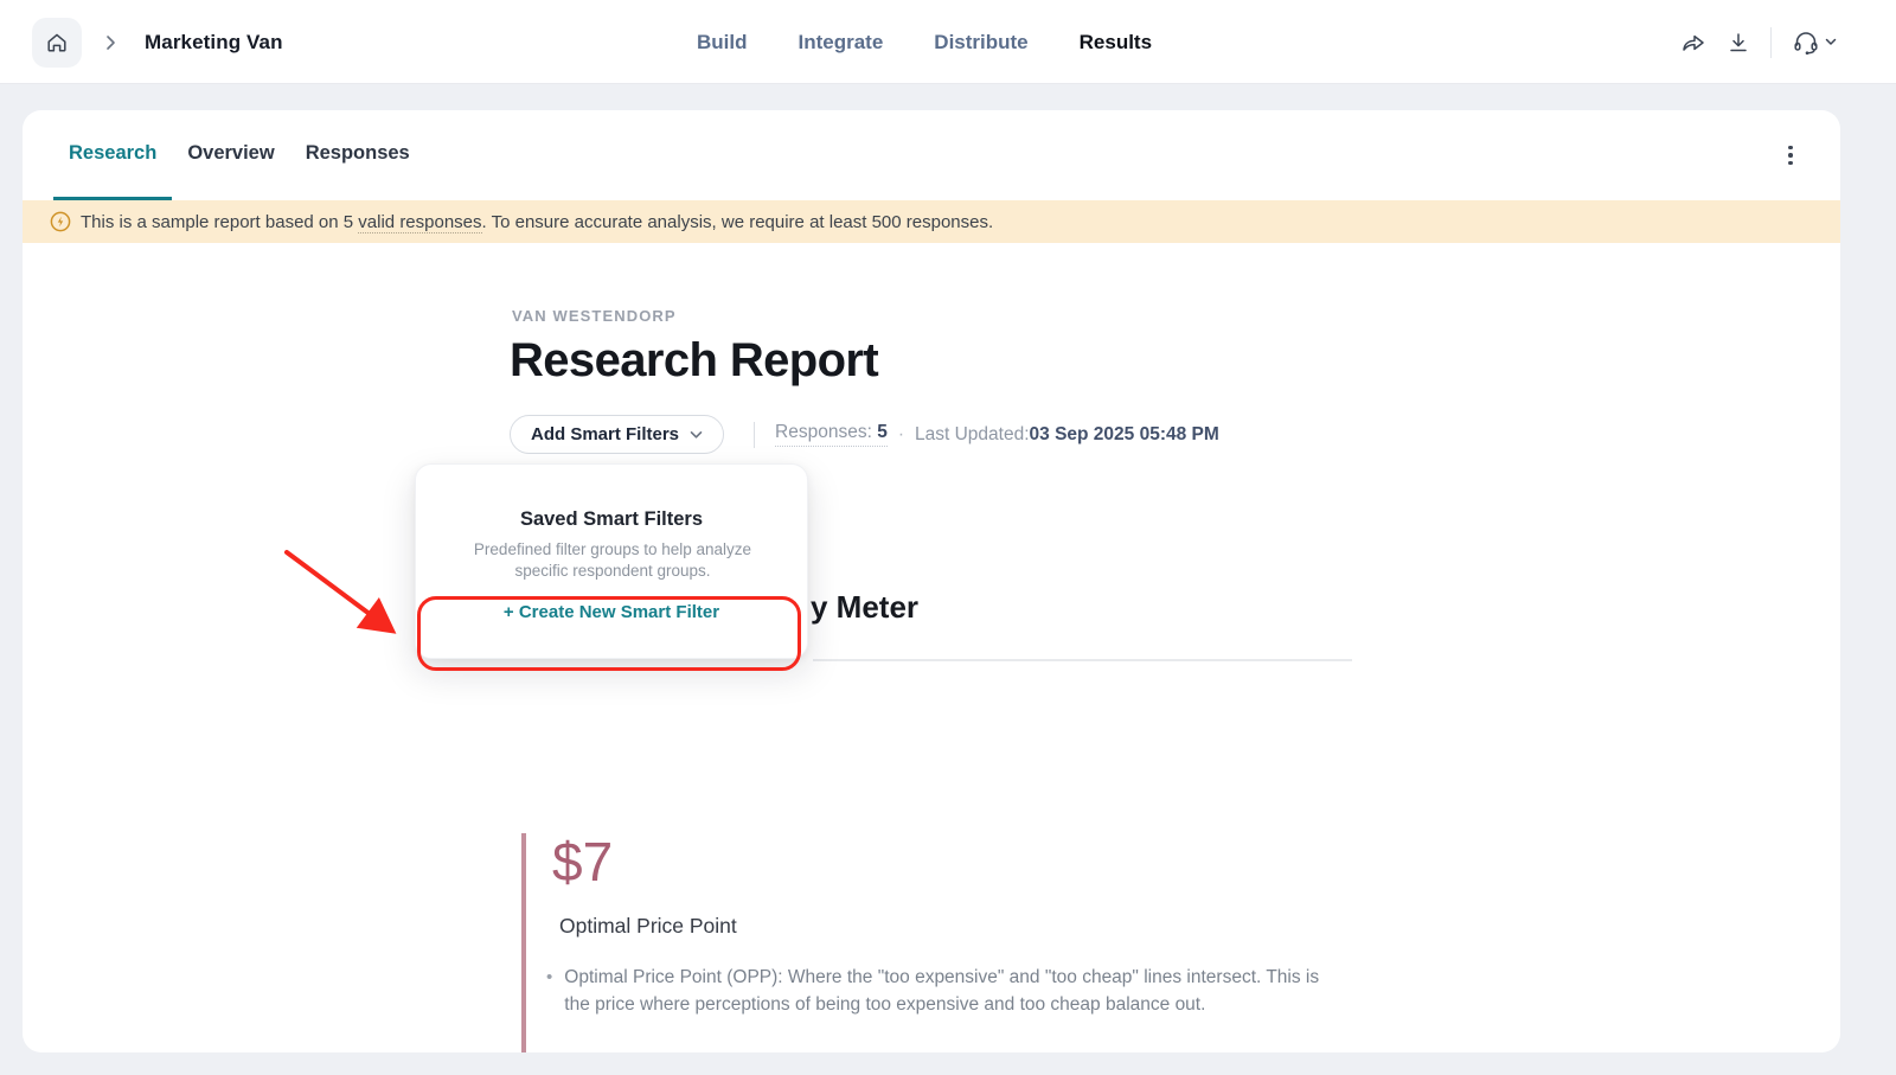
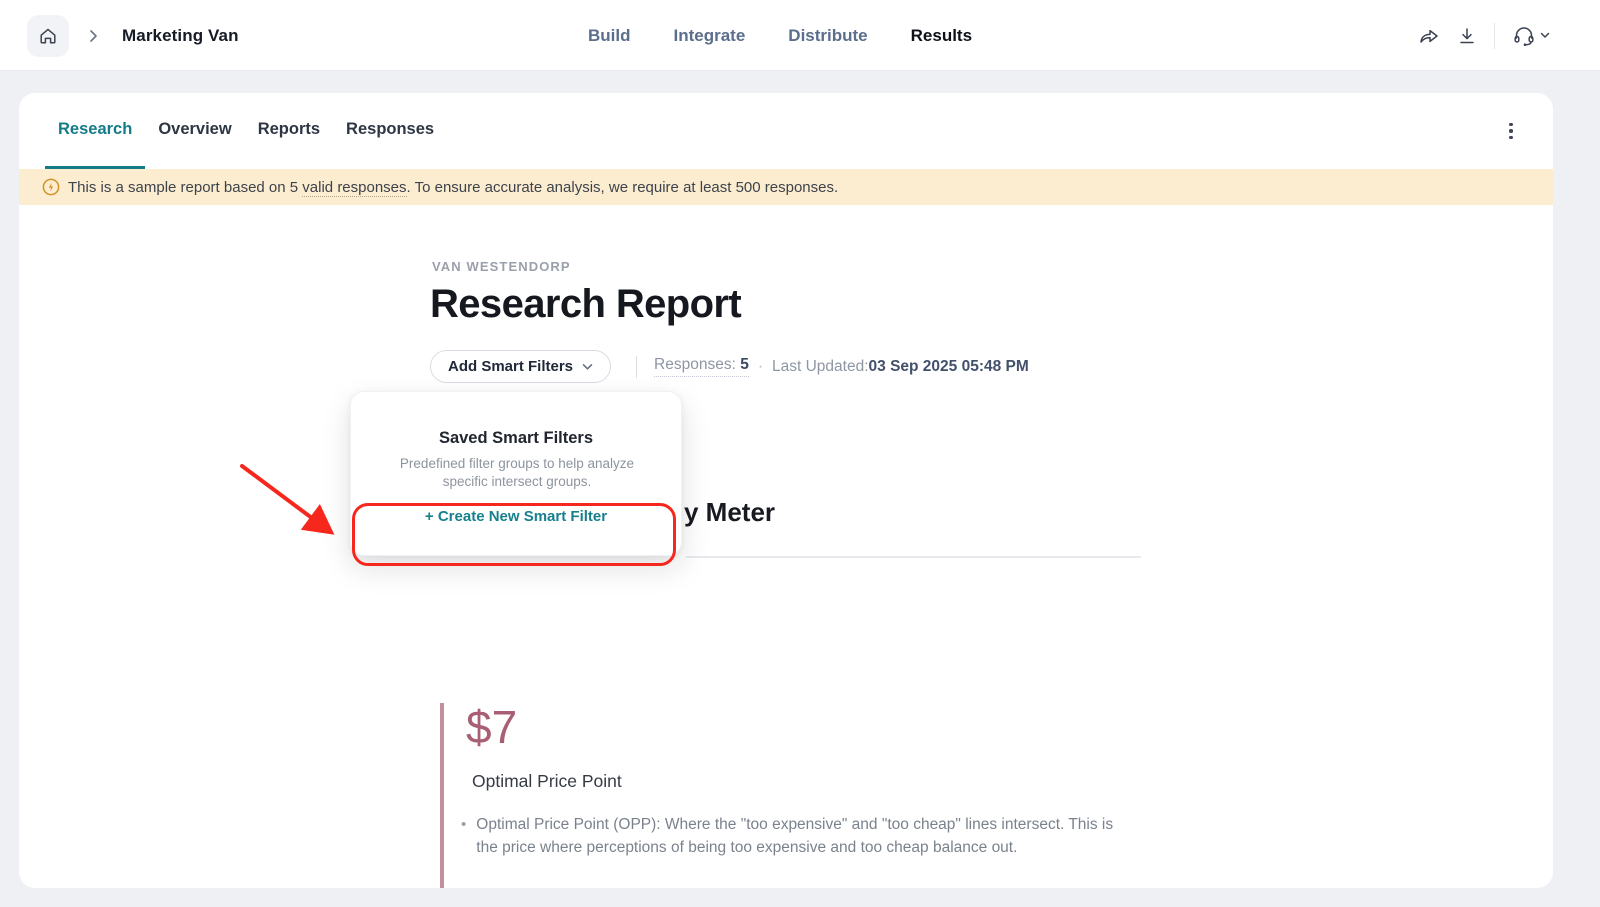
  Marketing Van
  Build
  Integrate
  Distribute
  Results
  Research
  Overview
+ Reports
  Responses
  This is a sample report based on 5 valid responses. To ensure accurate analysis, we require at least 500 responses.
  VAN WESTENDORP
  Research Report
  Add Smart Filters
  Responses: 5
  ·
  Last Updated:
  03 Sep 2025 05:48 PM
  y Meter
  $7
  Optimal Price Point
  •
  Optimal Price Point (OPP): Where the "too expensive" and "too cheap" lines intersect. This is the price where perceptions of being too expensive and too cheap balance out.
  Saved Smart Filters
- Predefined filter groups to help analyze specific respondent groups.
+ Predefined filter groups to help analyze specific intersect groups.
  + Create New Smart Filter
